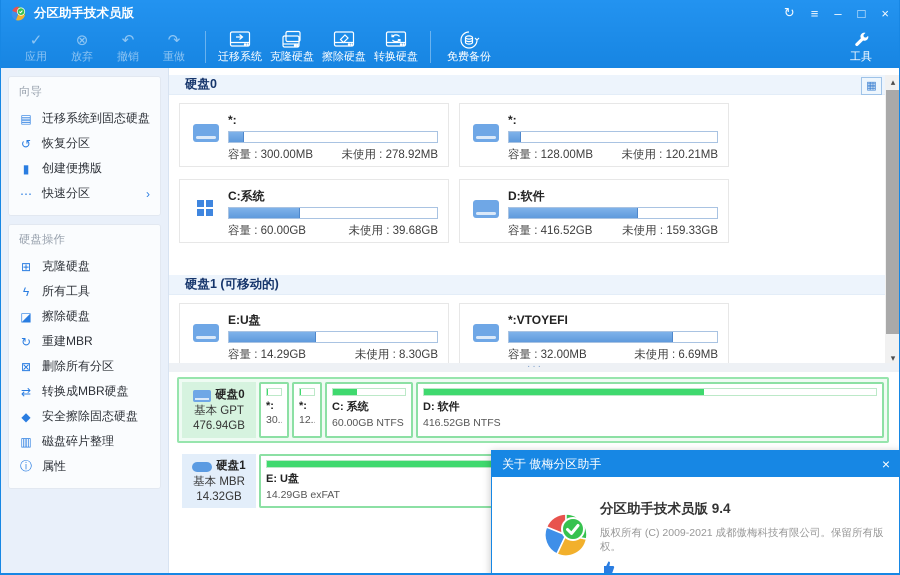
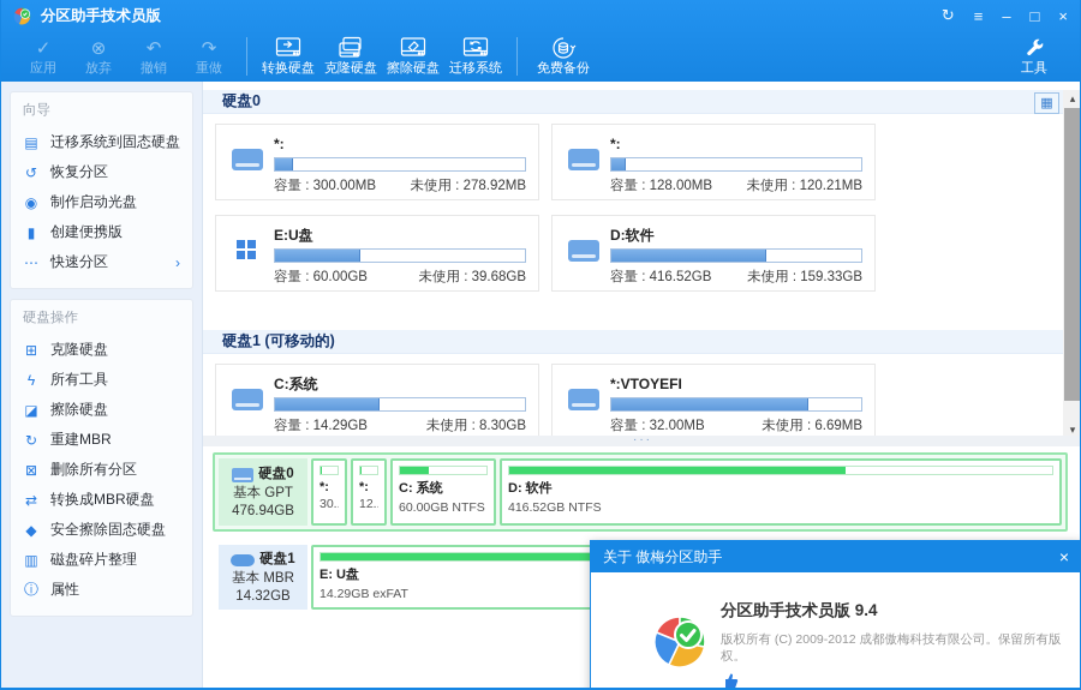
  分区助手技术员版
  ↻
  ≡
  –
  □
  ×
  ✓
  应用
  ⊗
  放弃
  ↶
  撤销
  ↷
  重做
- 迁移系统
+ 转换硬盘
  克隆硬盘
  擦除硬盘
- 转换硬盘
+ 迁移系统
  免费备份
  工具
  向导
  ▤
  迁移系统到固态硬盘
  ↺
  恢复分区
+ ◉
+ 制作启动光盘
  ▮
  创建便携版
  ⋯
  快速分区
  ›
  硬盘操作
  ⊞
  克隆硬盘
  ϟ
  所有工具
  ◪
  擦除硬盘
  ↻
  重建MBR
  ⊠
  删除所有分区
  ⇄
  转换成MBR硬盘
  ◆
  安全擦除固态硬盘
  ▥
  磁盘碎片整理
  ⓘ
  属性
  硬盘0
  *:
  容量 : 300.00MB
  未使用 : 278.92MB
  *:
  容量 : 128.00MB
  未使用 : 120.21MB
- C:系统
+ E:U盘
  容量 : 60.00GB
  未使用 : 39.68GB
  D:软件
  容量 : 416.52GB
  未使用 : 159.33GB
  硬盘1 (可移动的)
- E:U盘
+ C:系统
  容量 : 14.29GB
  未使用 : 8.30GB
  *:VTOYEFI
  容量 : 32.00MB
  未使用 : 6.69MB
  ▦
  ▴
  ▾
  ···
  硬盘0
  基本 GPT
  476.94GB
  *:
  *:
  C: 系统
  60.00GB NTFS
  D: 软件
  416.52GB NTFS
  硬盘1
  基本 MBR
  14.32GB
  E: U盘
  14.29GB exFAT
  关于 傲梅分区助手
  ×
  分区助手技术员版 9.4
- 版权所有 (C) 2009-2021 成都傲梅科技有限公司。保留所有版权。
+ 版权所有 (C) 2009-2012 成都傲梅科技有限公司。保留所有版权。
